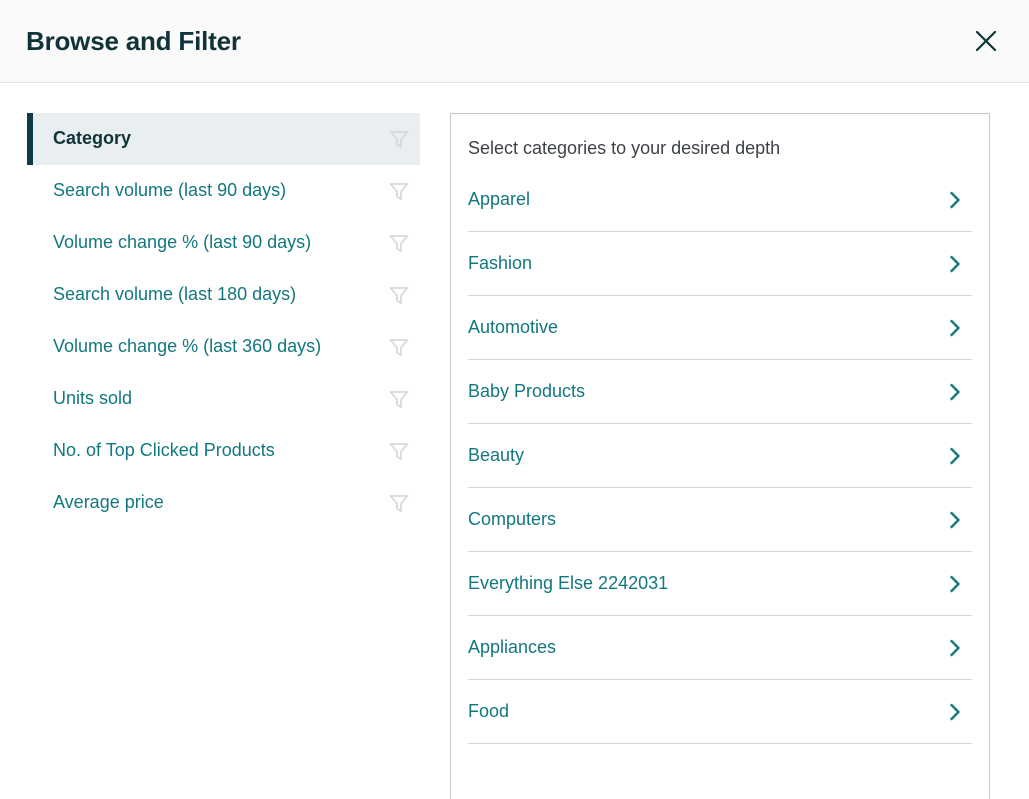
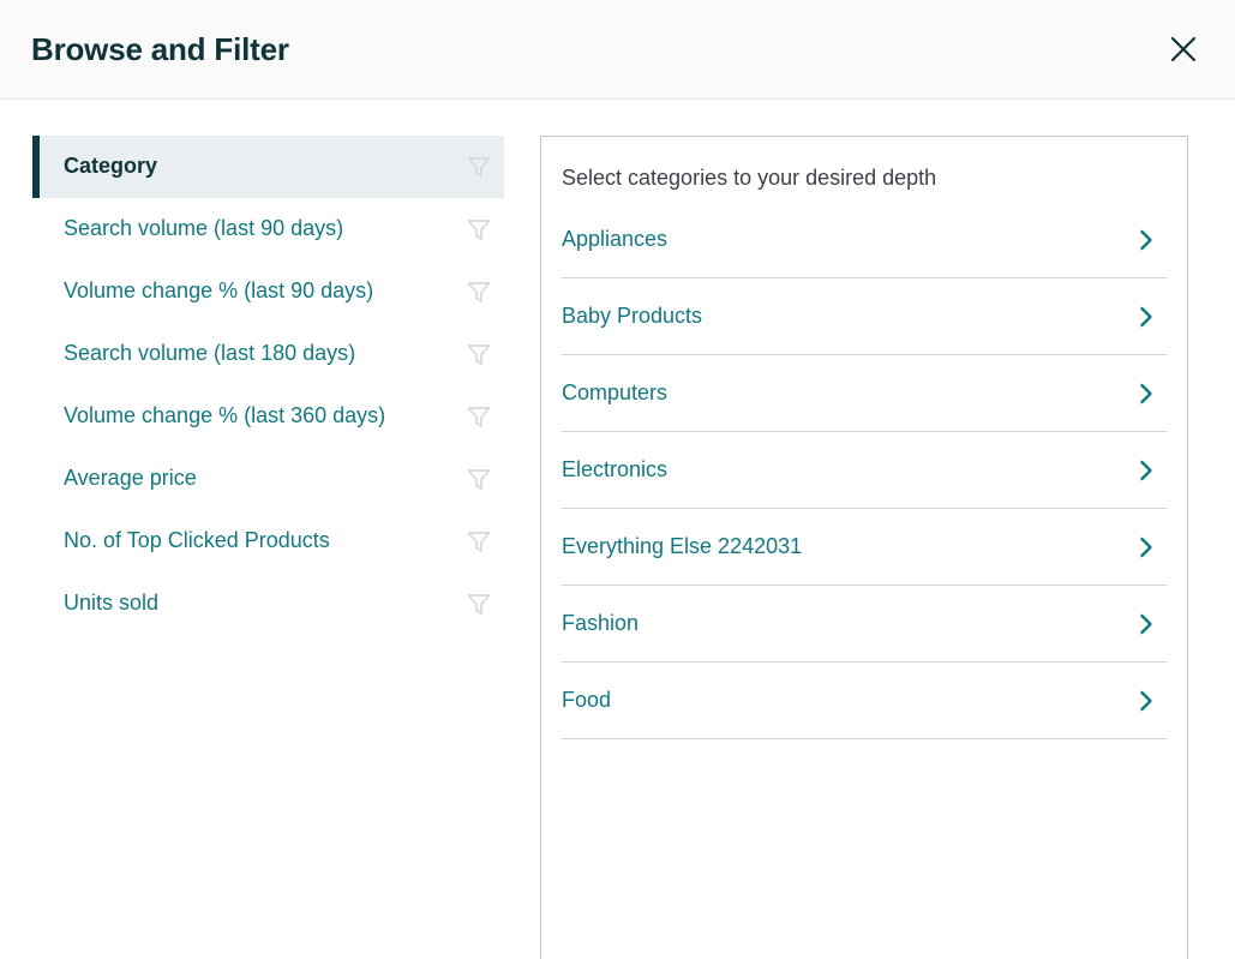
  Browse and Filter
  Category
  Search volume (last 90 days)
  Volume change % (last 90 days)
  Search volume (last 180 days)
  Volume change % (last 360 days)
- Units sold
+ Average price
  No. of Top Clicked Products
- Average price
+ Units sold
  Select categories to your desired depth
- Apparel
- Fashion
+ Appliances
- Automotive
  Baby Products
- Beauty
  Computers
+ Electronics
  Everything Else 2242031
- Appliances
+ Fashion
  Food
